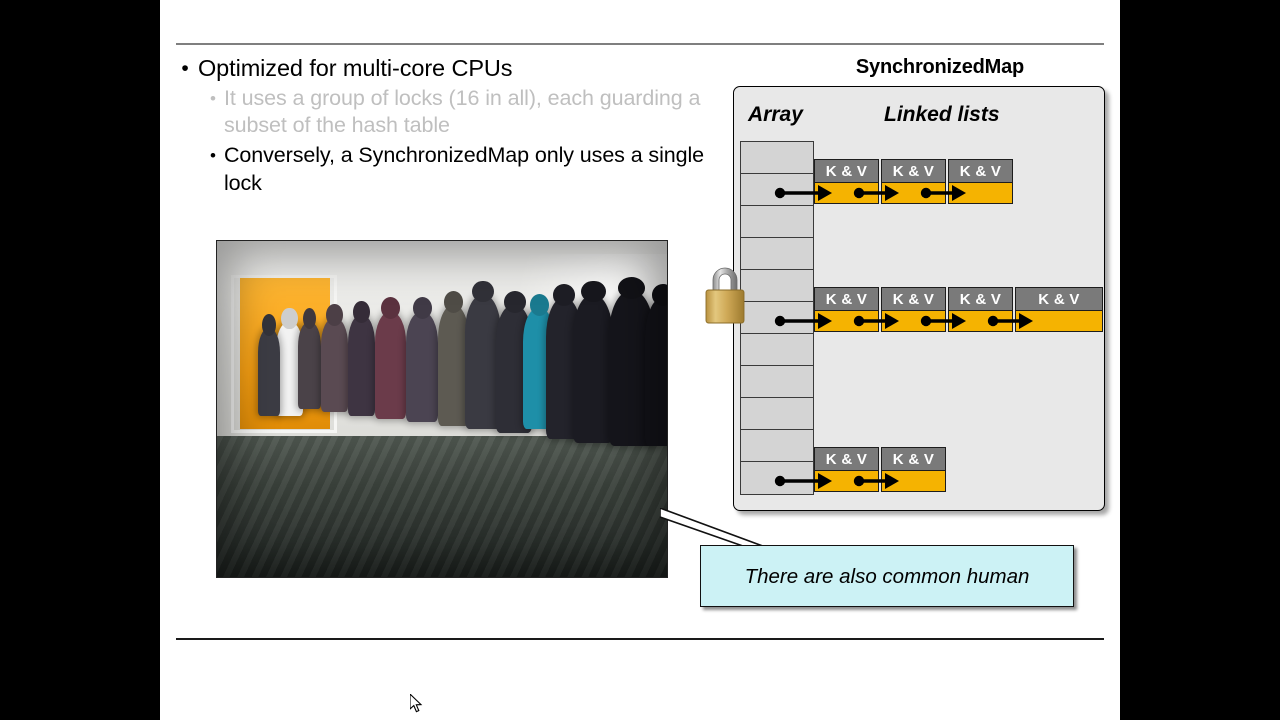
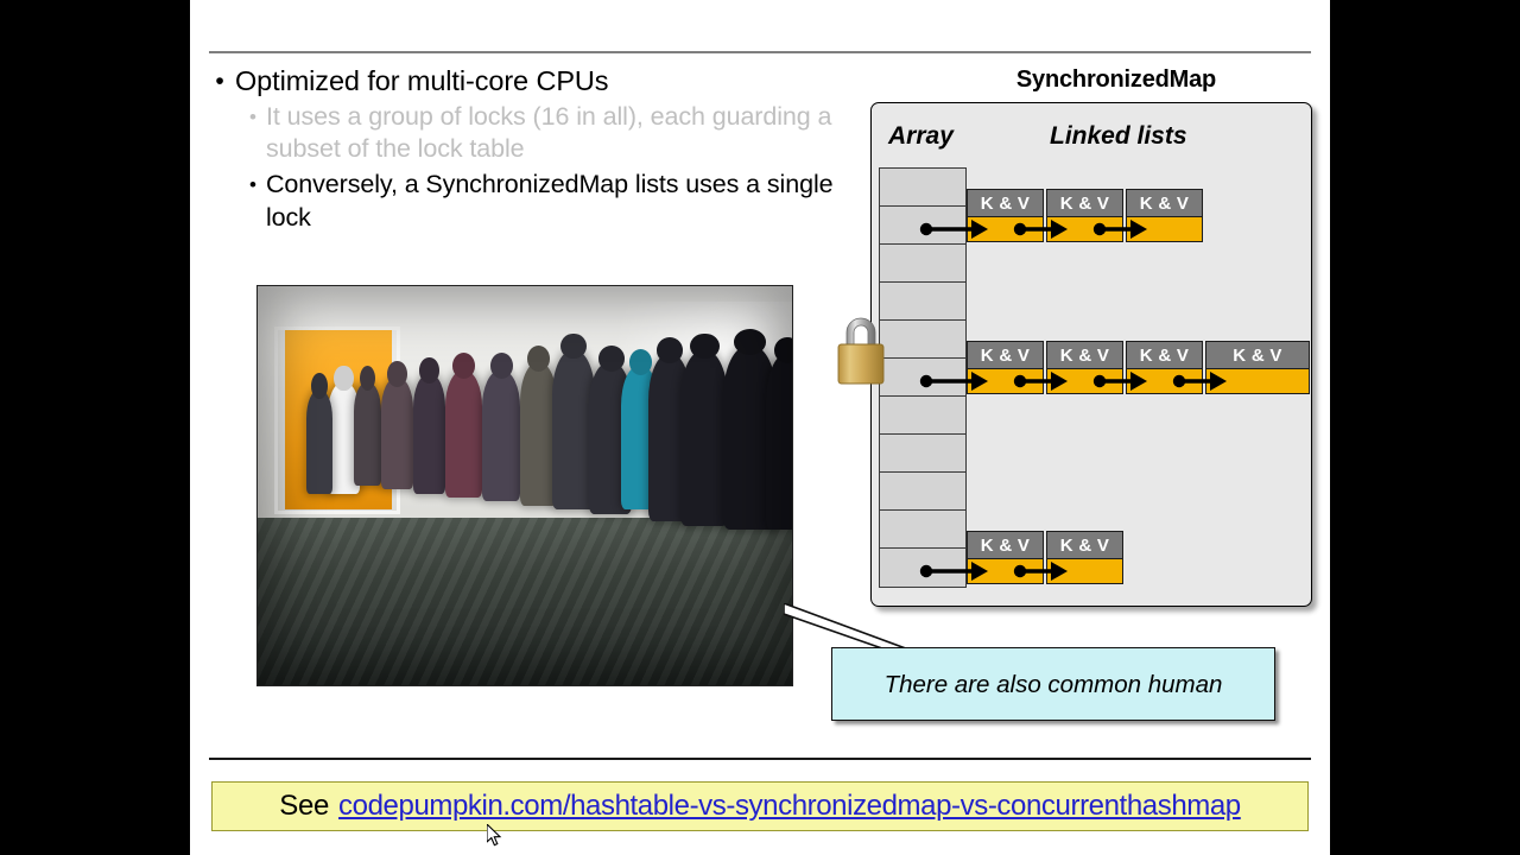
  •
  Optimized for multi-core CPUs
  •
- It uses a group of locks (16 in all), each guarding a subset of the hash table
+ It uses a group of locks (16 in all), each guarding a subset of the lock table
  •
- Conversely, a SynchronizedMap only uses a single lock
+ Conversely, a SynchronizedMap lists uses a single lock
  There are also common human
  SynchronizedMap
  Array
  Linked lists
  K & V
  K & V
  K & V
  K & V
  K & V
  K & V
  K & V
  K & V
  K & V
+ See
+ codepumpkin.com/hashtable-vs-synchronizedmap-vs-concurrenthashmap
